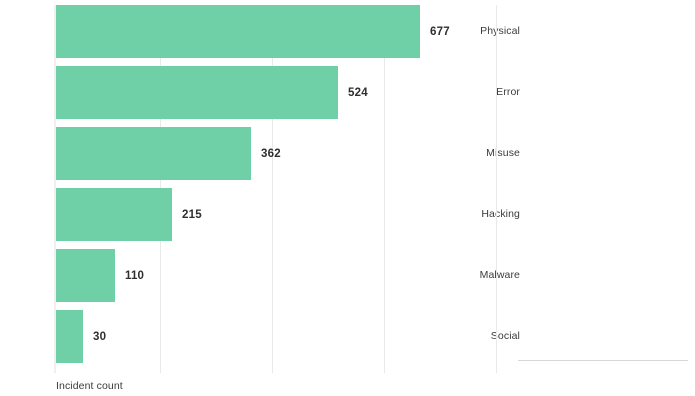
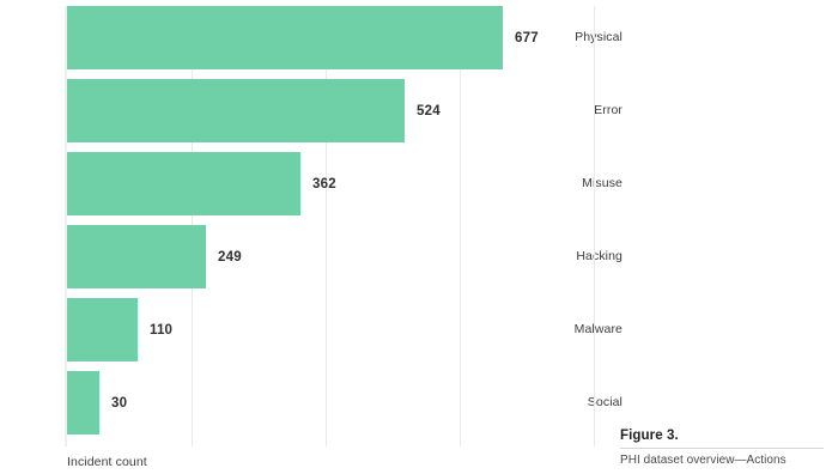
  Phsical
  Error
  Msuse
  Hacking
  Maware
  Social
  677
  524
  362
- 215
+ 249
  110
  30
  Incident count
+ Figure 3.
+ PHI dataset overview—Actions
